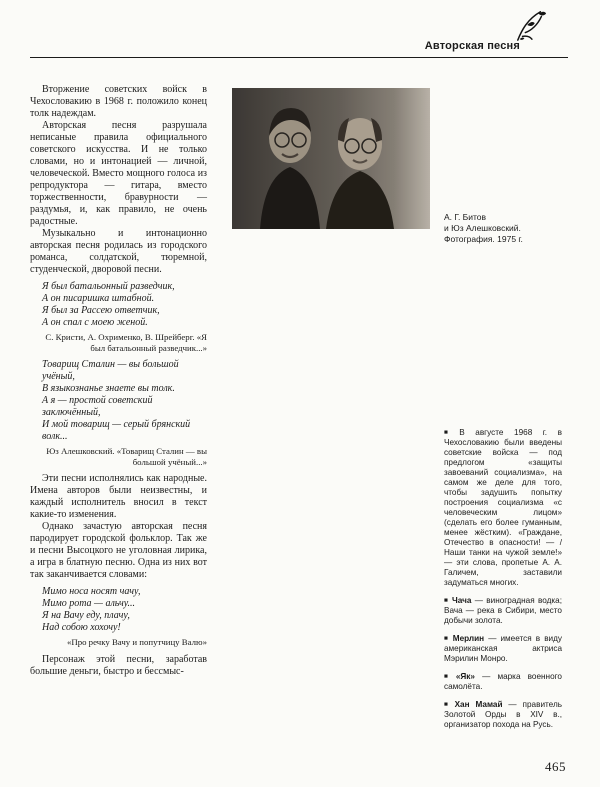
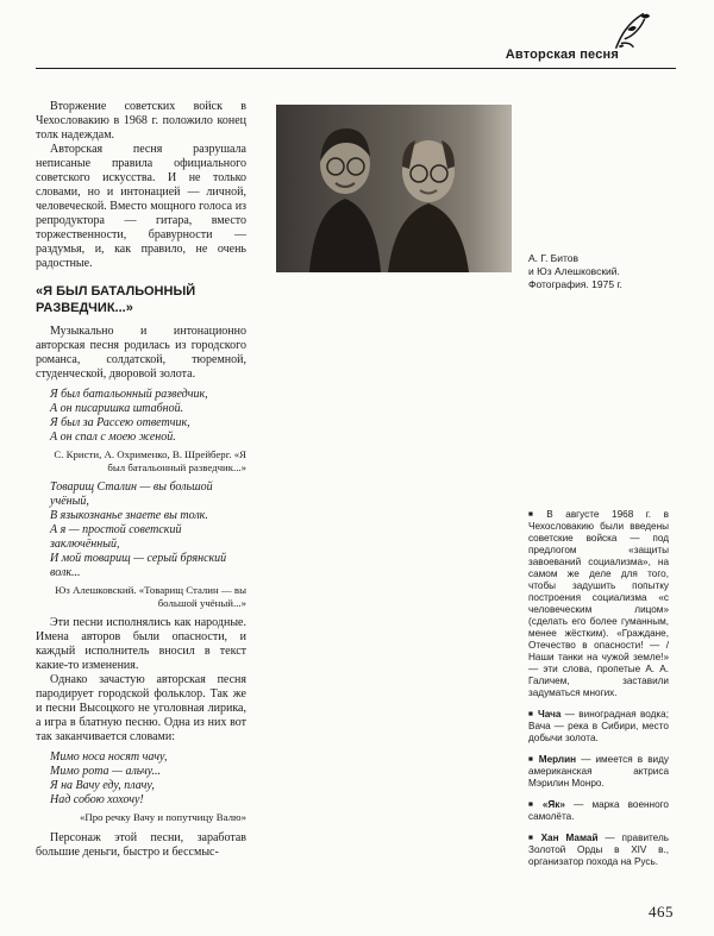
  Авторская песня
  Вторжение советских войск в Чехословакию в 1968 г. положило конец толк надеждам.
  Авторская песня разрушала неписаные правила официального советского искусства. И не только словами, но и интонацией — личной, человеческой. Вместо мощного голоса из репродуктора — гитара, вместо торжественности, бравурности — раздумья, и, как правило, не очень радостные.
+ «Я БЫЛ БАТАЛЬОННЫЙ РАЗВЕДЧИК...»
- Музыкально и интонационно авторская песня родилась из городского романса, солдатской, тюремной, студенческой, дворовой песни.
+ Музыкально и интонационно авторская песня родилась из городского романса, солдатской, тюремной, студенческой, дворовой золота.
  Я был батальонный разведчик,
  А он писаришка штабной.
  Я был за Рассею ответчик,
  А он спал с моею женой.
  С. Кристи, А. Охрименко, В. Шрейберг. «Я был батальонный разведчик...»
  Товарищ Сталин — вы большой учёный,
  В языкознанье знаете вы толк.
  А я — простой советский заключённый,
  И мой товарищ — серый брянский волк...
  Юз Алешковский. «Товарищ Сталин — вы большой учёный...»
- Эти песни исполнялись как народные. Имена авторов были неизвестны, и каждый исполнитель вносил в текст какие-то изменения.
+ Эти песни исполнялись как народные. Имена авторов были опасности, и каждый исполнитель вносил в текст какие-то изменения.
  Однако зачастую авторская песня пародирует городской фольклор. Так же и песни Высоцкого не уголовная лирика, а игра в блатную песню. Одна из них вот так заканчивается словами:
  Мимо носа носят чачу,
  Мимо рота — альчу...
  Я на Вачу еду, плачу,
  Над собою хохочу!
  «Про речку Вачу и попутчицу Валю»
  Персонаж этой песни, заработав большие деньги, быстро и бессмыс-
  А. Г. Битов
  и Юз Алешковский.
  Фотография. 1975 г.
  В августе 1968 г. в Чехословакию были введены советские войска — под предлогом «защиты завоеваний социализма», на самом же деле для того, чтобы задушить попытку построения социализма «с человеческим лицом» (сделать его более гуманным, менее жёстким). «Граждане, Отечество в опасности! — / Наши танки на чужой земле!» — эти слова, пропетые А. А. Галичем, заставили задуматься многих.
  Чача — виноградная водка; Вача — река в Сибири, место добычи золота.
  Мерлин — имеется в виду американская актриса Мэрилин Монро.
  «Як» — марка военного самолёта.
  Хан Мамай — правитель Золотой Орды в XIV в., организатор похода на Русь.
  465
